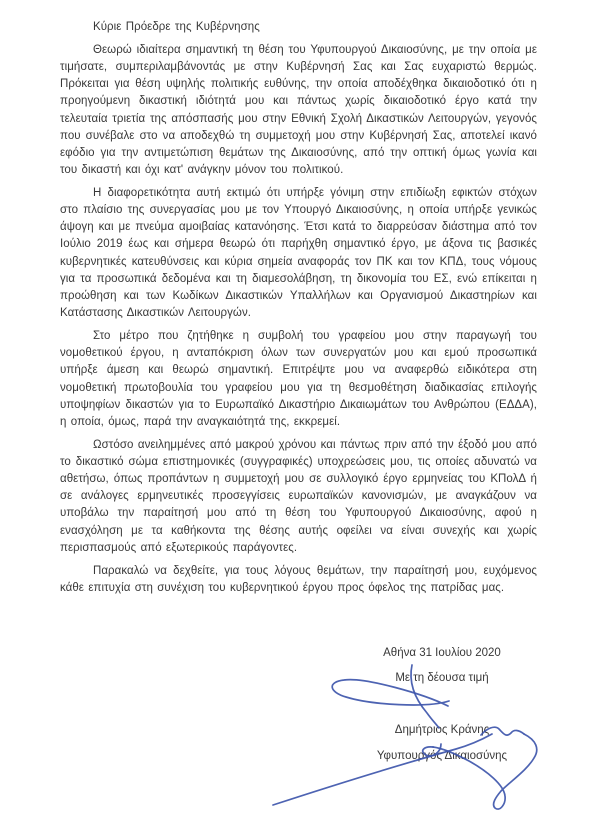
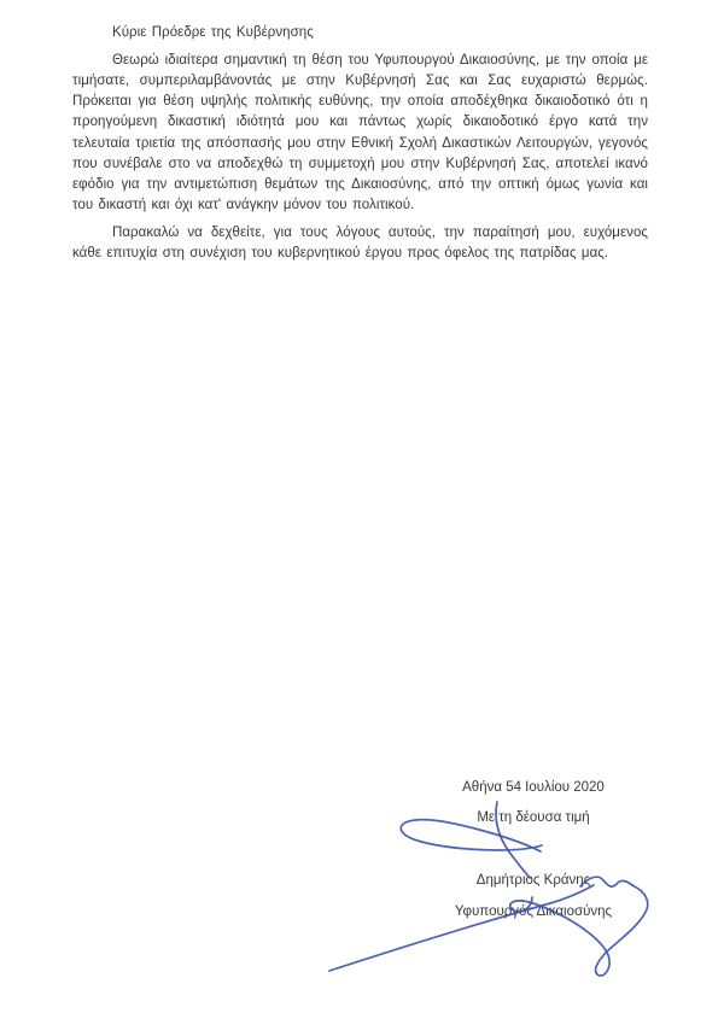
  Κύριε Πρόεδρε της Κυβέρνησης
  Θεωρώ ιδιαίτερα σημαντική τη θέση του Υφυπουργού Δικαιοσύνης, με την οποία με τιμήσατε, συμπεριλαμβάνοντάς με στην Κυβέρνησή Σας και Σας ευχαριστώ θερμώς. Πρόκειται για θέση υψηλής πολιτικής ευθύνης, την οποία αποδέχθηκα δικαιοδοτικό ότι η προηγούμενη δικαστική ιδιότητά μου και πάντως χωρίς δικαιοδοτικό έργο κατά την τελευταία τριετία της απόσπασής μου στην Εθνική Σχολή Δικαστικών Λειτουργών, γεγονός που συνέβαλε στο να αποδεχθώ τη συμμετοχή μου στην Κυβέρνησή Σας, αποτελεί ικανό εφόδιο για την αντιμετώπιση θεμάτων της Δικαιοσύνης, από την οπτική όμως γωνία και του δικαστή και όχι κατ' ανάγκην μόνον του πολιτικού.
- Η διαφορετικότητα αυτή εκτιμώ ότι υπήρξε γόνιμη στην επιδίωξη εφικτών στόχων στο πλαίσιο της συνεργασίας μου με τον Υπουργό Δικαιοσύνης, η οποία υπήρξε γενικώς άψογη και με πνεύμα αμοιβαίας κατανόησης. Έτσι κατά το διαρρεύσαν διάστημα από τον Ιούλιο 2019 έως και σήμερα θεωρώ ότι παρήχθη σημαντικό έργο, με άξονα τις βασικές κυβερνητικές κατευθύνσεις και κύρια σημεία αναφοράς τον ΠΚ και τον ΚΠΔ, τους νόμους για τα προσωπικά δεδομένα και τη διαμεσολάβηση, τη δικονομία του ΕΣ, ενώ επίκειται η προώθηση και των Κωδίκων Δικαστικών Υπαλλήλων και Οργανισμού Δικαστηρίων και Κατάστασης Δικαστικών Λειτουργών.
- Στο μέτρο που ζητήθηκε η συμβολή του γραφείου μου στην παραγωγή του νομοθετικού έργου, η ανταπόκριση όλων των συνεργατών μου και εμού προσωπικά υπήρξε άμεση και θεωρώ σημαντική. Επιτρέψτε μου να αναφερθώ ειδικότερα στη νομοθετική πρωτοβουλία του γραφείου μου για τη θεσμοθέτηση διαδικασίας επιλογής υποψηφίων δικαστών για το Ευρωπαϊκό Δικαστήριο Δικαιωμάτων του Ανθρώπου (ΕΔΔΑ), η οποία, όμως, παρά την αναγκαιότητά της, εκκρεμεί.
- Ωστόσο ανειλημμένες από μακρού χρόνου και πάντως πριν από την έξοδό μου από το δικαστικό σώμα επιστημονικές (συγγραφικές) υποχρεώσεις μου, τις οποίες αδυνατώ να αθετήσω, όπως προπάντων η συμμετοχή μου σε συλλογικό έργο ερμηνείας του ΚΠολΔ ή σε ανάλογες ερμηνευτικές προσεγγίσεις ευρωπαϊκών κανονισμών, με αναγκάζουν να υποβάλω την παραίτησή μου από τη θέση του Υφυπουργού Δικαιοσύνης, αφού η ενασχόληση με τα καθήκοντα της θέσης αυτής οφείλει να είναι συνεχής και χωρίς περισπασμούς από εξωτερικούς παράγοντες.
- Παρακαλώ να δεχθείτε, για τους λόγους θεμάτων, την παραίτησή μου, ευχόμενος κάθε επιτυχία στη συνέχιση του κυβερνητικού έργου προς όφελος της πατρίδας μας.
+ Παρακαλώ να δεχθείτε, για τους λόγους αυτούς, την παραίτησή μου, ευχόμενος κάθε επιτυχία στη συνέχιση του κυβερνητικού έργου προς όφελος της πατρίδας μας.
- Αθήνα 31 Ιουλίου 2020
+ Αθήνα 54 Ιουλίου 2020
  Με τη δέουσα τιμή
  Δημήτριος Κράνη
  Υφυπουρς Διαιοσύνης
